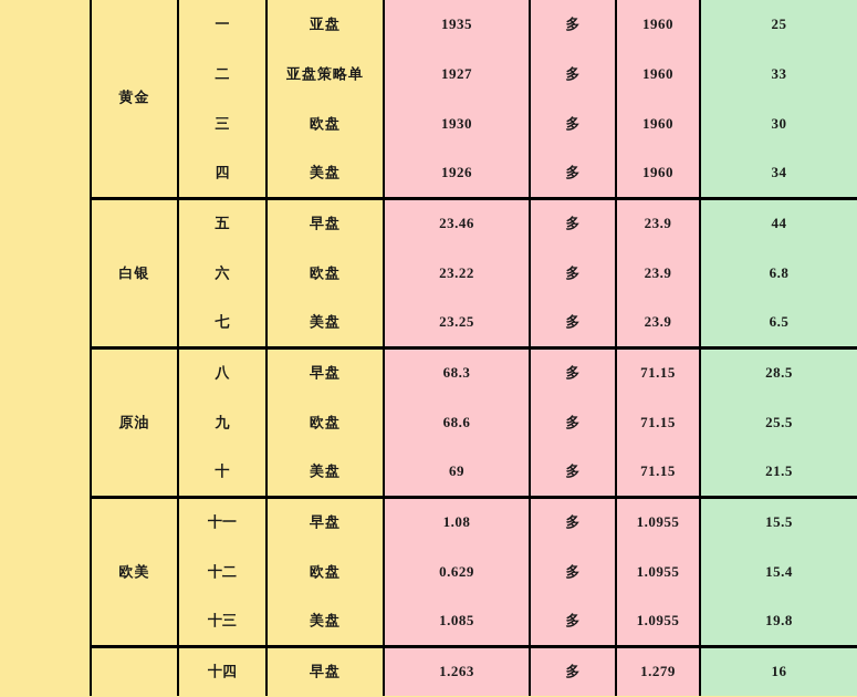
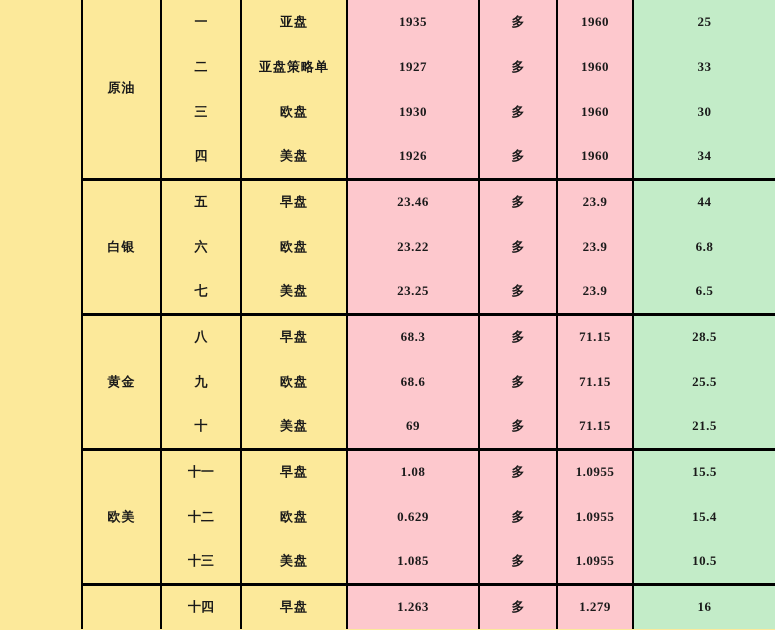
- 黄金	一	亚盘	1935	多	1960	25
+ 原油	一	亚盘	1935	多	1960	25
  二	亚盘策略单	1927	多	1960	33
  三	欧盘	1930	多	1960	30
  四	美盘	1926	多	1960	34
  白银	五	早盘	23.46	多	23.9	44
  六	欧盘	23.22	多	23.9	6.8
  七	美盘	23.25	多	23.9	6.5
- 原油	八	早盘	68.3	多	71.15	28.5
+ 黄金	八	早盘	68.3	多	71.15	28.5
  九	欧盘	68.6	多	71.15	25.5
  十	美盘	69	多	71.15	21.5
  欧美	十一	早盘	1.08	多	1.0955	15.5
  十二	欧盘	0.629	多	1.0955	15.4
- 十三	美盘	1.085	多	1.0955	19.8
+ 十三	美盘	1.085	多	1.0955	10.5
  	十四	早盘	1.263	多	1.279	16
